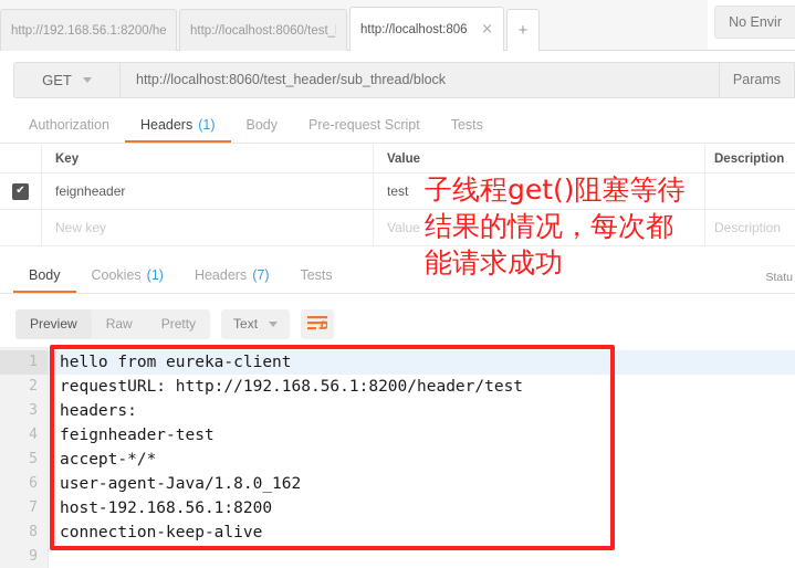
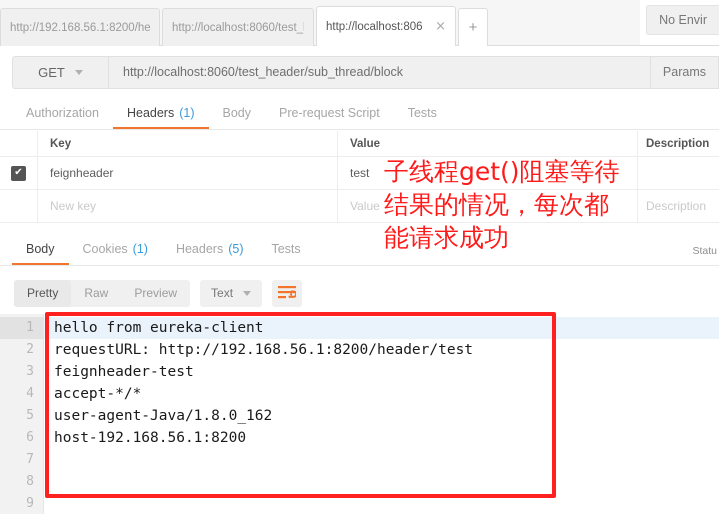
  http://192.168.56.1:8200/he
  http://localhost:8060/test_
  http://localhost:806
  ×
  +
  No Envir
  GET
  http://localhost:8060/test_header/sub_thread/block
  Params
  Authorization
  Headers
  (1)
  Body
  Pre-request Script
  Tests
  Key
  Value
  Description
  ✔
  feignheader
  test
  New key
  Value
  Description
  Body
  Cookies
  (1)
  Headers
- (7)
+ (5)
  Tests
  Statu
- Preview
+ Pretty
  Raw
- Pretty
+ Preview
  Text
  1
  2
  3
  4
  5
  6
  7
  8
  9
  hello from eureka-client
  requestURL: http://192.168.56.1:8200/header/test
- headers:
  feignheader-test
  accept-*/*
  user-agent-Java/1.8.0_162
  host-192.168.56.1:8200
- connection-keep-alive
  子线程get()阻塞等待
  结果的情况，每次都
  能请求成功
